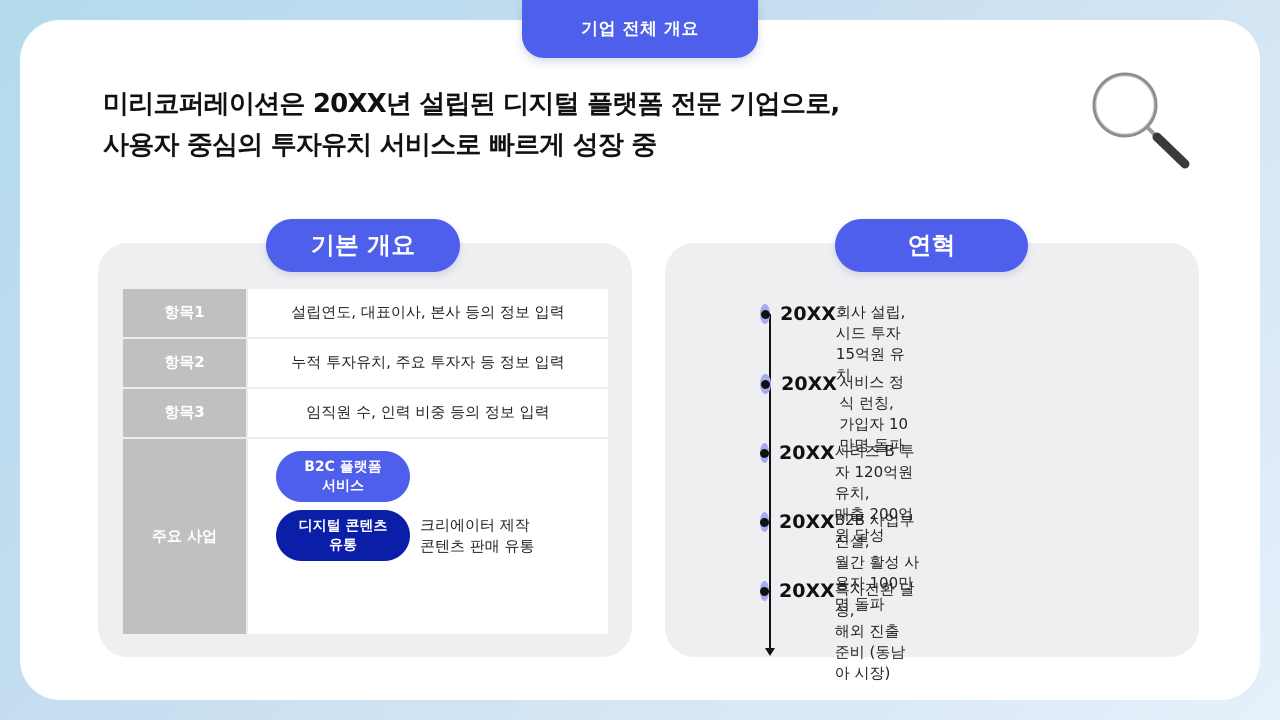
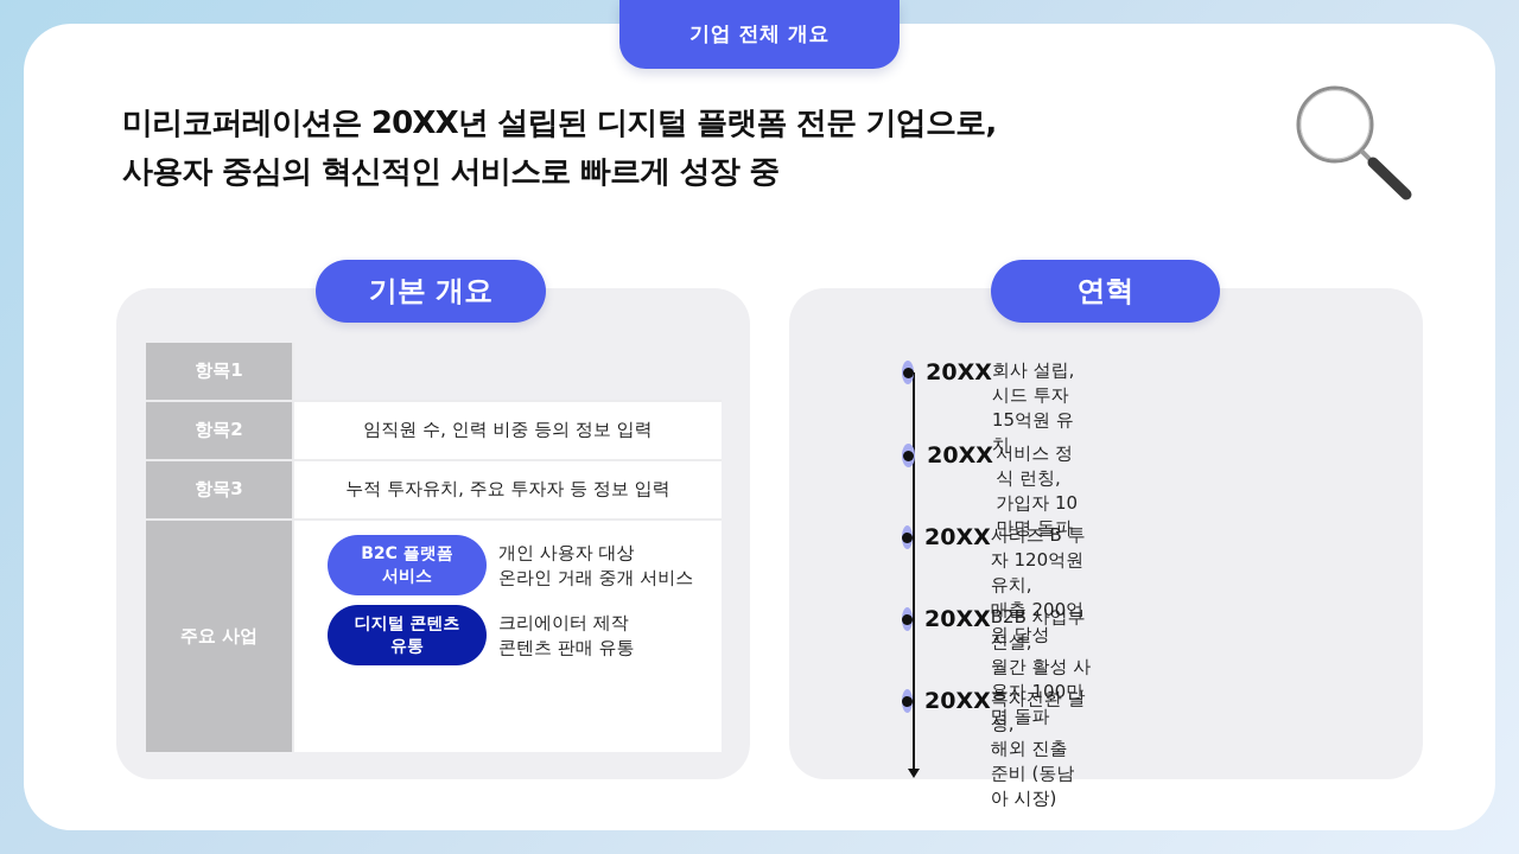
  기업 전체 개요
  미리코퍼레이션은 20XX년 설립된 디지털 플랫폼 전문 기업으로,
- 사용자 중심의 투자유치 서비스로 빠르게 성장 중
+ 사용자 중심의 혁신적인 서비스로 빠르게 성장 중
  기본 개요
  항목1
- 설립연도, 대표이사, 본사 등의 정보 입력
  항목2
- 누적 투자유치, 주요 투자자 등 정보 입력
+ 임직원 수, 인력 비중 등의 정보 입력
  항목3
- 임직원 수, 인력 비중 등의 정보 입력
+ 누적 투자유치, 주요 투자자 등 정보 입력
  주요 사업
  B2C 플랫폼
  서비스
+ 개인 사용자 대상
+ 온라인 거래 중개 서비스
  디지털 콘텐츠
  유통
  크리에이터 제작
  콘텐츠 판매 유통
  연혁
  20XX
  회사 설립,
  시드 투자 15억원 유치
  20XX
  서비스 정식 런칭,
  가입자 10만명 돌파
  20XX
  시리즈 B 투자 120억원 유치,
  매출 200억원 달성
  20XX
  B2B 사업부 신설,
  월간 활성 사용자 100만명 돌파
  20XX
  흑자전환 달성,
  해외 진출 준비 (동남아 시장)
